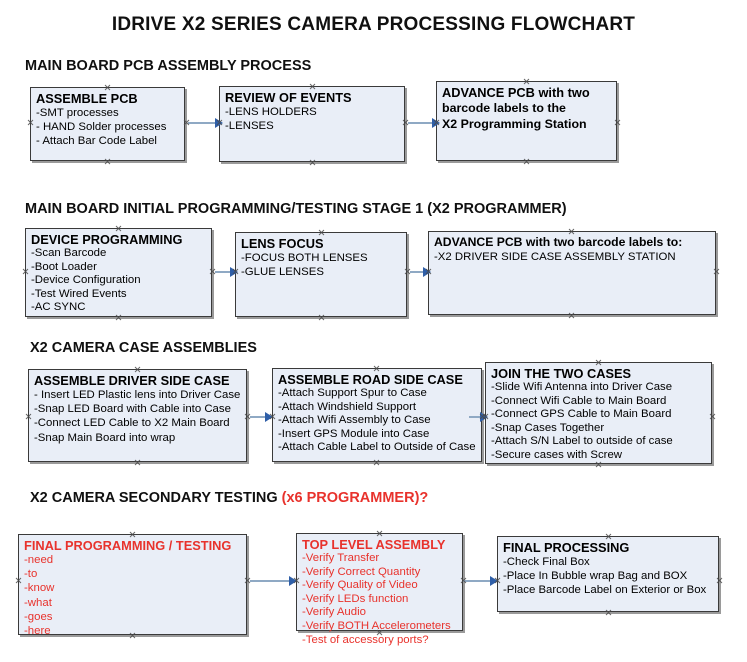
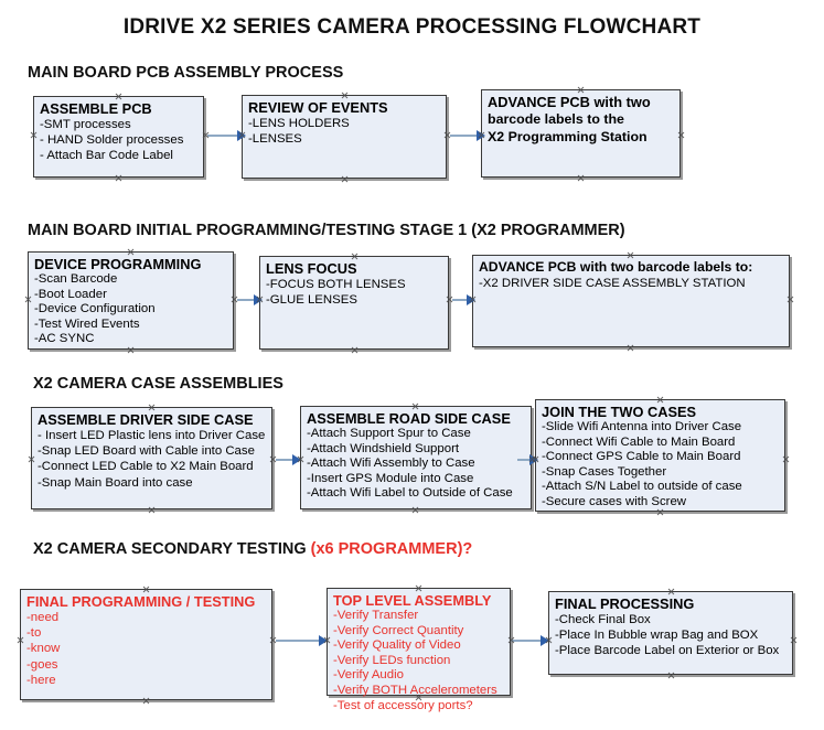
  IDRIVE X2 SERIES CAMERA PROCESSING FLOWCHART
  MAIN BOARD PCB ASSEMBLY PROCESS
  ASSEMBLE PCB
  -SMT processes
  - HAND Solder processes
  - Attach Bar Code Label
  REVIEW OF EVENTS
  -LENS HOLDERS
  -LENSES
  ADVANCE PCB with two
  barcode labels to the
  X2 Programming Station
  MAIN BOARD INITIAL PROGRAMMING/TESTING STAGE 1 (X2 PROGRAMMER)
  DEVICE PROGRAMMING
  -Scan Barcode
  -Boot Loader
  -Device Configuration
  -Test Wired Events
  -AC SYNC
  LENS FOCUS
  -FOCUS BOTH LENSES
  -GLUE LENSES
  ADVANCE PCB with two barcode labels to:
  -X2 DRIVER SIDE CASE ASSEMBLY STATION
  X2 CAMERA CASE ASSEMBLIES
  ASSEMBLE DRIVER SIDE CASE
  - Insert LED Plastic lens into Driver Case
  -Snap LED Board with Cable into Case
  -Connect LED Cable to X2 Main Board
- -Snap Main Board into wrap
+ -Snap Main Board into case
  ASSEMBLE ROAD SIDE CASE
  -Attach Support Spur to Case
  -Attach Windshield Support
  -Attach Wifi Assembly to Case
  -Insert GPS Module into Case
- -Attach Cable Label to Outside of Case
+ -Attach Wifi Label to Outside of Case
  JOIN THE TWO CASES
  -Slide Wifi Antenna into Driver Case
  -Connect Wifi Cable to Main Board
  -Connect GPS Cable to Main Board
  -Snap Cases Together
  -Attach S/N Label to outside of case
  -Secure cases with Screw
  X2 CAMERA SECONDARY TESTING (x6 PROGRAMMER)?
  FINAL PROGRAMMING / TESTING
  -need
  -to
  -know
- -what
  -goes
  -here
  TOP LEVEL ASSEMBLY
  -Verify Transfer
  -Verify Correct Quantity
  -Verify Quality of Video
  -Verify LEDs function
  -Verify Audio
  -Verify BOTH Accelerometers
  -Test of accessory ports?
  FINAL PROCESSING
  -Check Final Box
  -Place In Bubble wrap Bag and BOX
  -Place Barcode Label on Exterior or Box
